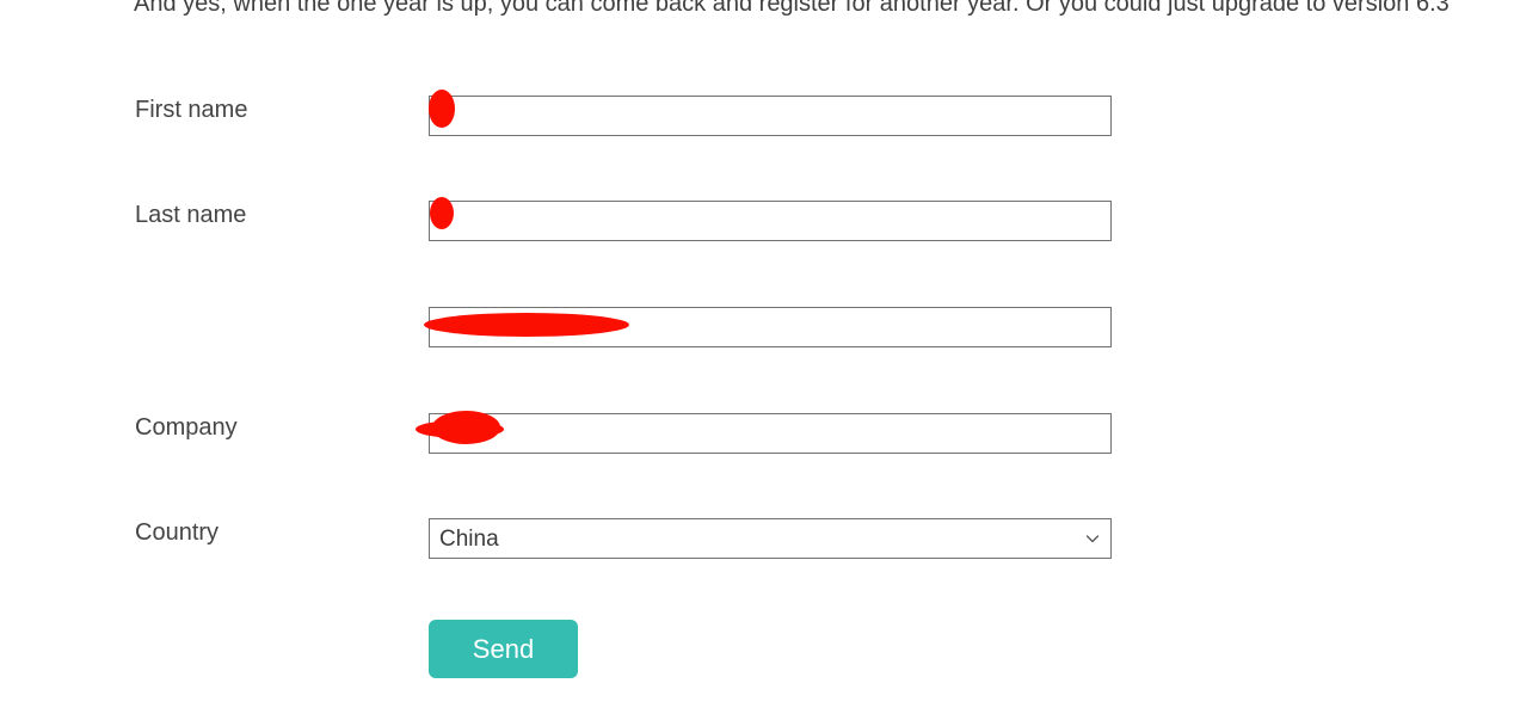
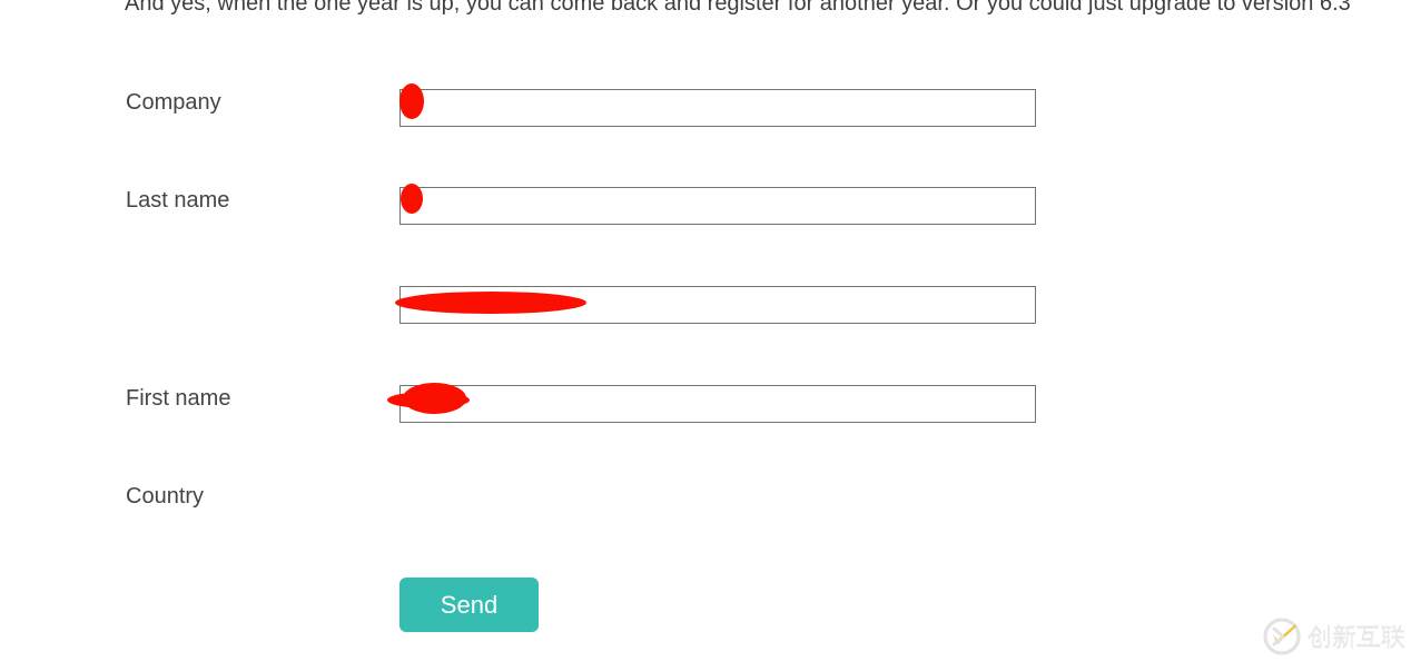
  And yes, when the one year is up, you can come back and register for another year. Or you could just upgrade to version 6.3
- First name
+ Company
  Last name
- Company
+ First name
  Country
- China
  Send
+ 创新互联
